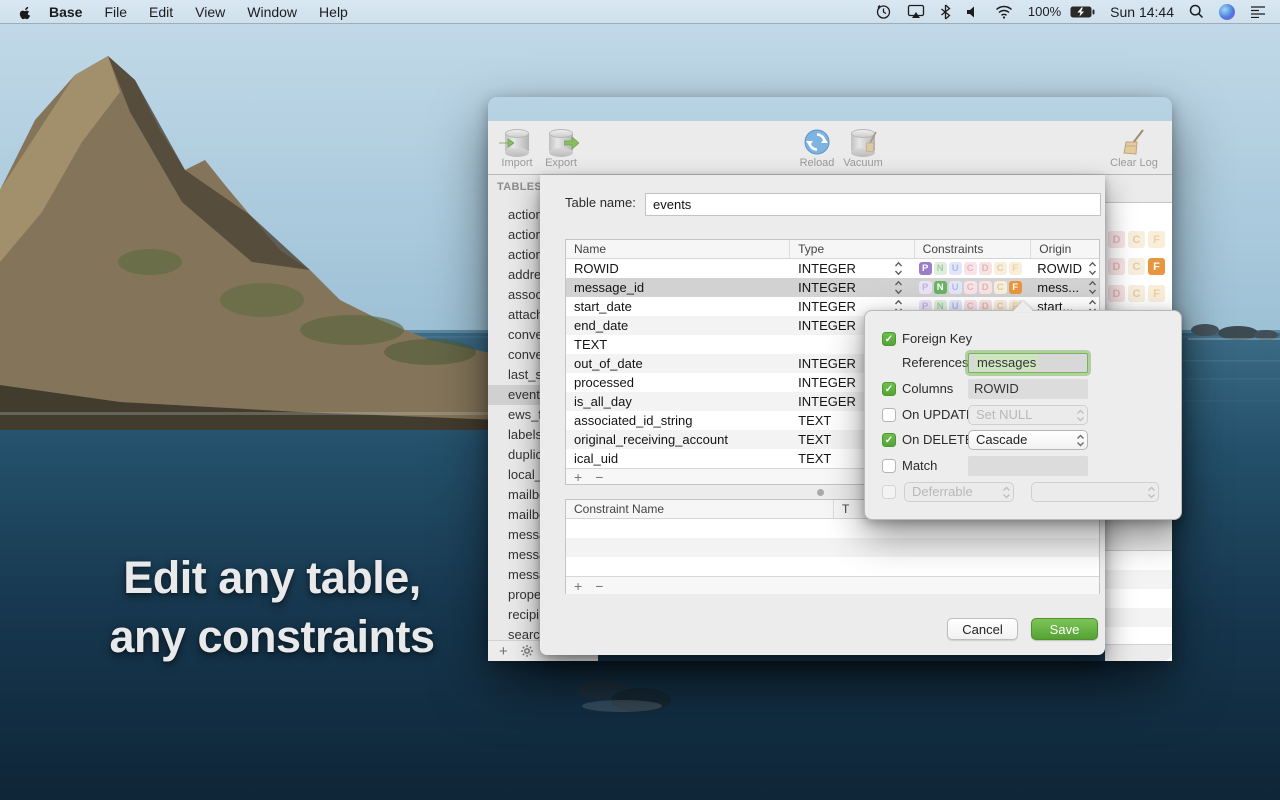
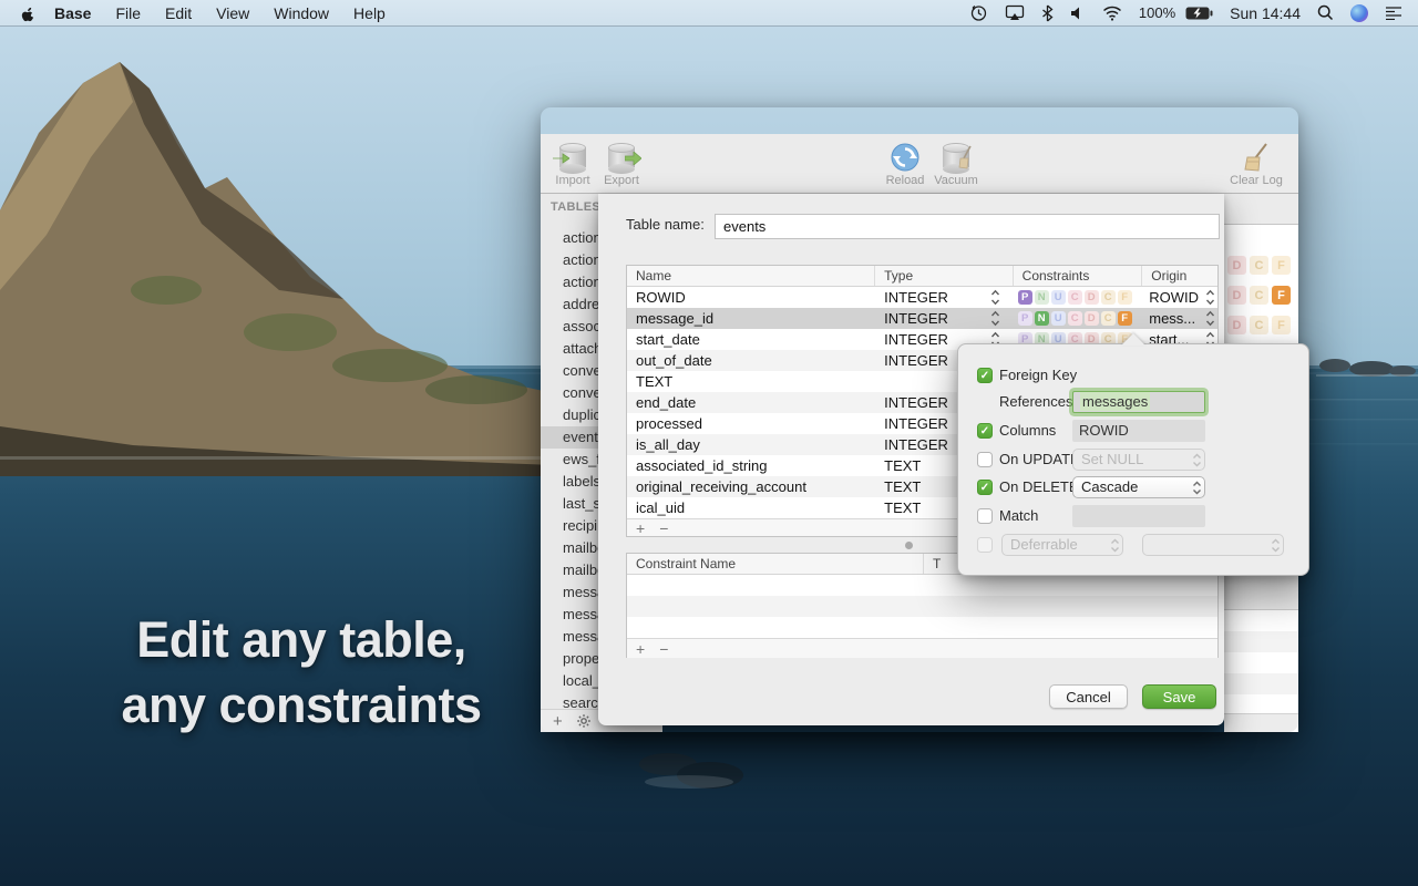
  Edit any table,
  any constraints
  Base
  File
  Edit
  View
  Window
  Help
  100%
  Sun 14:44
  Import
  Export
  Reload
  Vacuum
  Clear Log
  TABLES
  actio
  actio
  actio
  addre
  assoc
  attac
  conv
  conv
- last_s
+ duplic
  event
  ews_
  labels
- duplic
+ last_s
- local_
+ recipi
  mailb
  mailb
  mess
  mess
  mess
  prope
- recipi
+ local_
  searc
  +
  D
  C
  F
  D
  C
  F
  D
  C
  F
  Table name:
  events
  Name
  Type
  Constraints
  Origin
  ROWID
  INTEGER
  P
  N
  U
  C
  D
  C
  F
  ROWID
  message_id
  INTEGER
  P
  N
  U
  C
  D
  C
  F
  mess...
  start_date
  INTEGER
  P
  N
  U
  C
  D
  C
  F
  start...
- end_date
+ out_of_date
  INTEGER
  TEXT
- out_of_date
+ end_date
  INTEGER
  processed
  INTEGER
  is_all_day
  INTEGER
  associated_id_string
  TEXT
  original_receiving_account
  TEXT
  ical_uid
  TEXT
  +
  −
  Constraint Name
  T
  +
  −
  Cancel
  Save
  ✓
  Foreign Key
  References
  messages
  ✓
  Columns
  ROWID
  On UPDAT
  Set NULL
  ✓
  On DELET
  Cascade
  Match
  Deferrable
